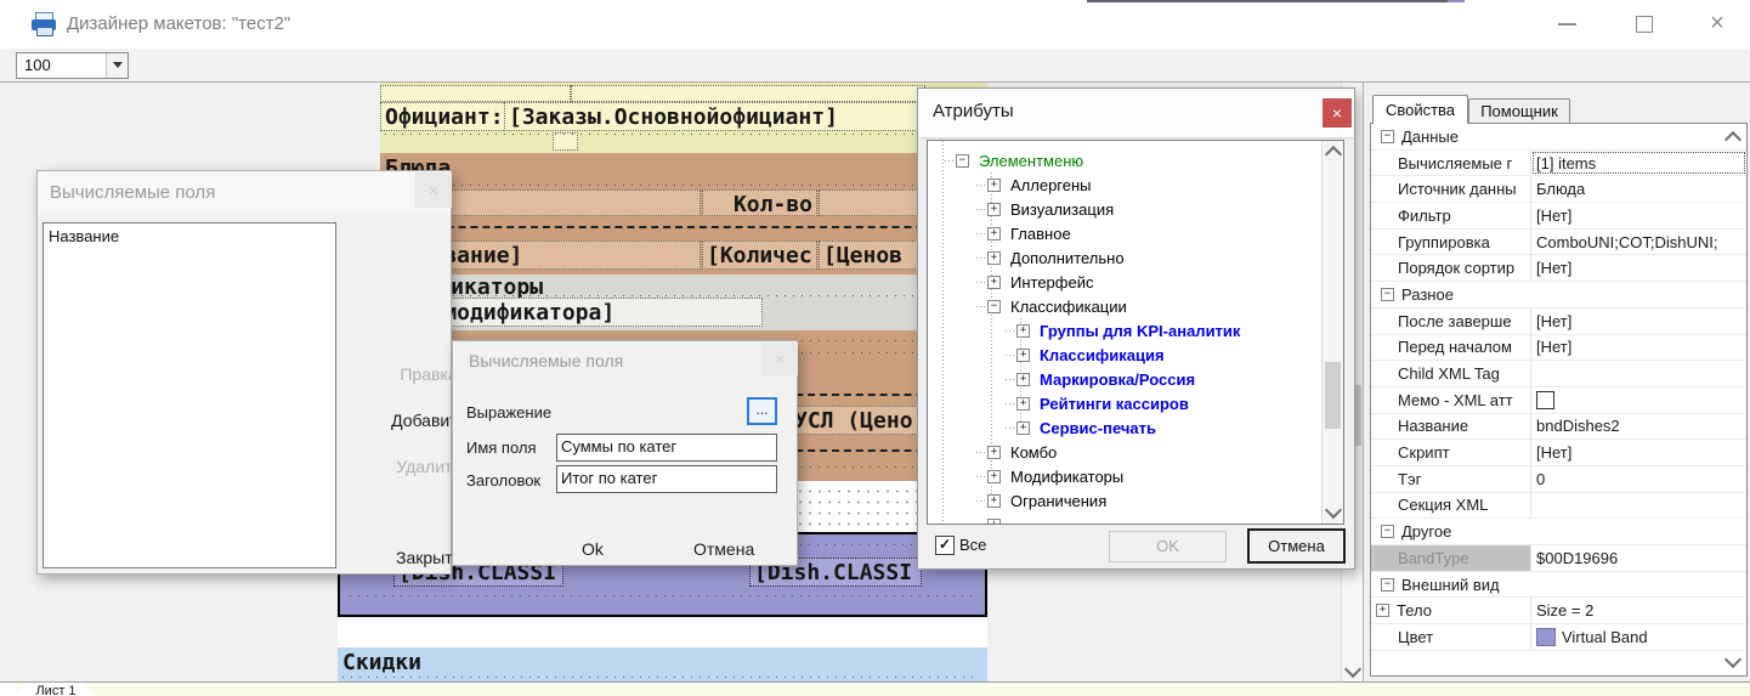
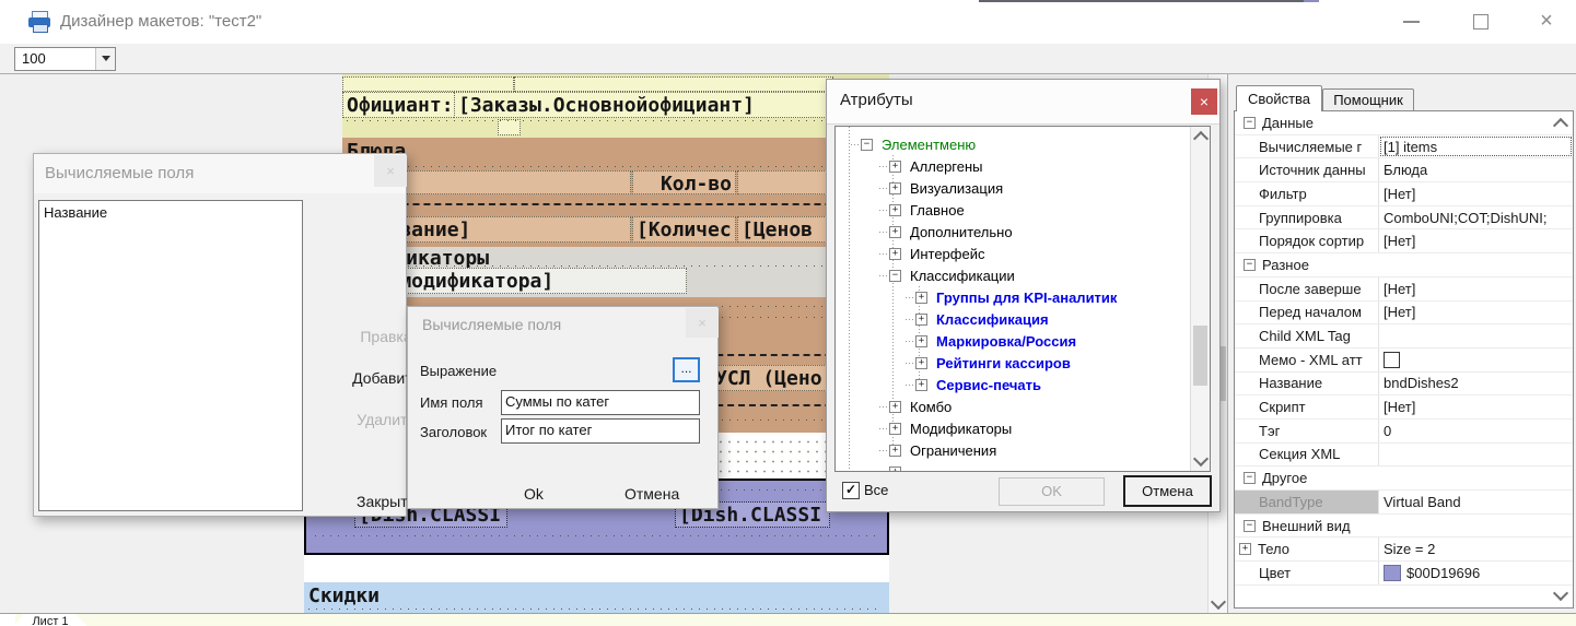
  Дизайнер макетов: "тест2"
  ×
  100
  Официант:
  [Заказы.Основнойофициант]
  Блюда
  Кол-во
  [Количес
  [Ценов
  одификатора]
  УСЛ (Цено
  [Dish.CLASSI
  Скидки
  Вычисляемые поля
  ×
  Название
  Правк
  Добави
  Удалит
  Закрыт
  Вычисляемые поля
  ×
  Выражение
  ...
  Имя поля
  Суммы по катег
  Заголовок
  Итог по катег
  Ok
  Отмена
  Атрибуты
  ×
  −
  Элементменю
  +
  Аллергены
  +
  Визуализация
  +
  Главное
  +
  Дополнительно
  +
  Интерфейс
  −
  Классификации
  +
  Группы для KPI-аналитик
  +
  Классификация
  +
  Маркировка/Россия
  +
  Рейтинги кассиров
  +
  Сервис-печать
  +
  Комбо
  +
  Модификаторы
  +
  Ограничения
  ✓
  Все
  OK
  Отмена
  Свойства
  Помощник
  −
  Данные
  Вычисляемые г
  [1] items
  Источник данны
  Блюда
  Фильтр
  [Нет]
  Группировка
  ComboUNI;COT;DishUNI;
  Порядок сортир
  [Нет]
  −
  Разное
  После заверше
  [Нет]
  Перед началом
  [Нет]
  Child XML Tag
  Мемо - XML атт
  Название
  bndDishes2
  Скрипт
  [Нет]
  Тэг
  0
  Секция XML
  −
  Другое
  BandType
- $00D19696
+ Virtual Band
  −
  Внешний вид
  +
  Тело
  Size = 2
  Цвет
- Virtual Band
+ $00D19696
  Лист 1
